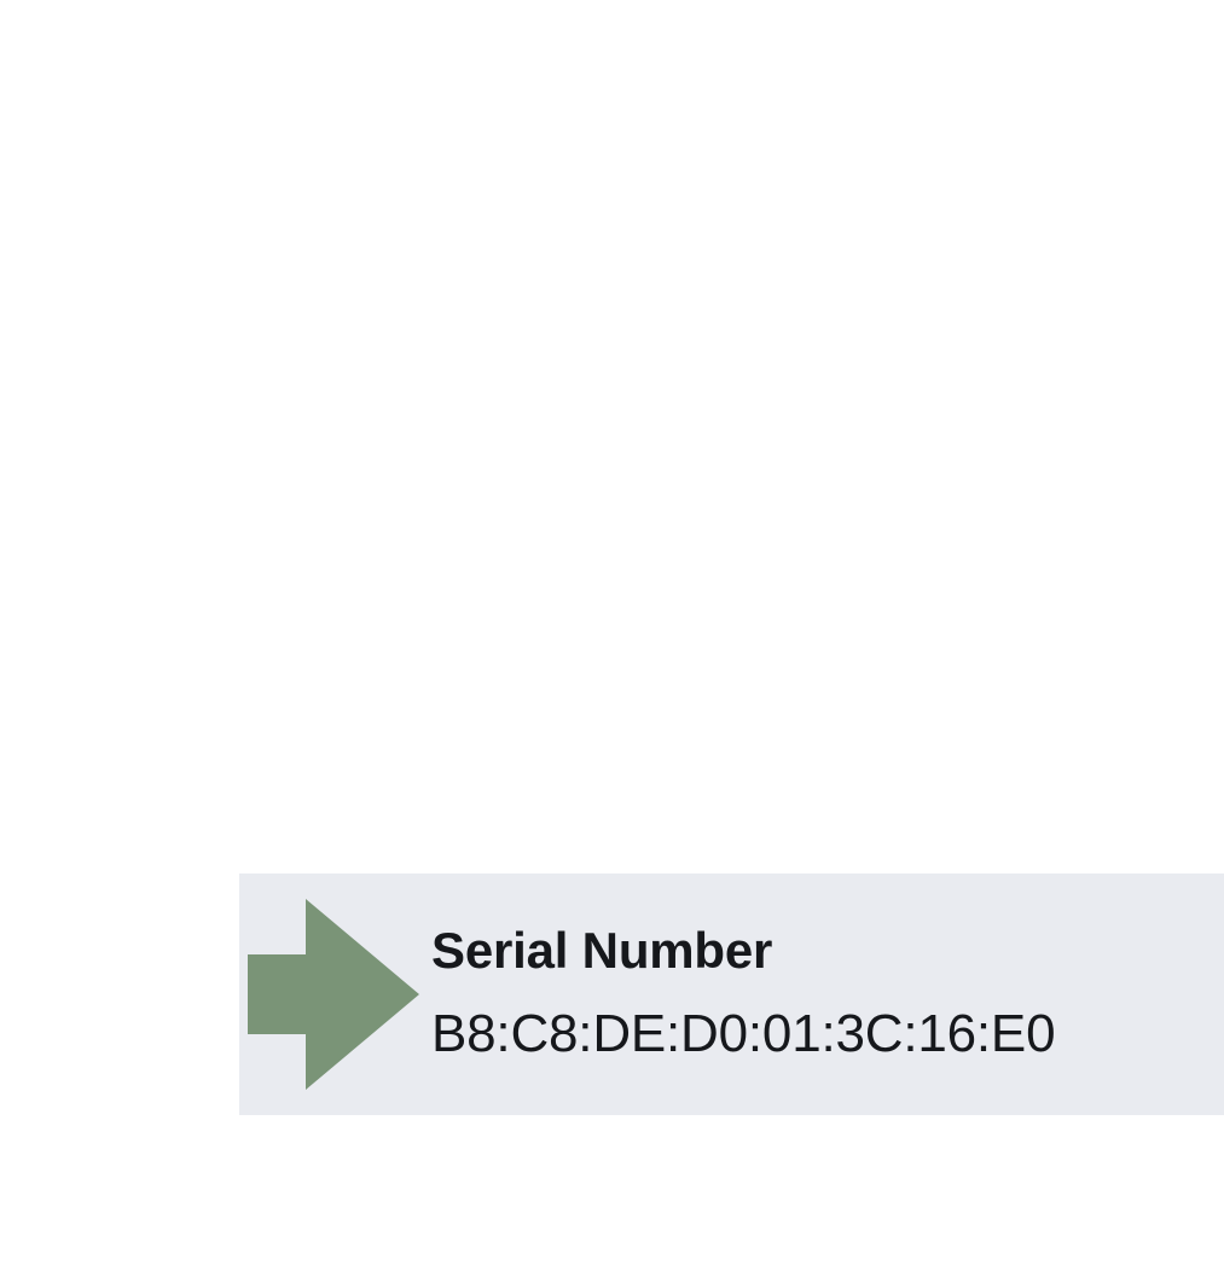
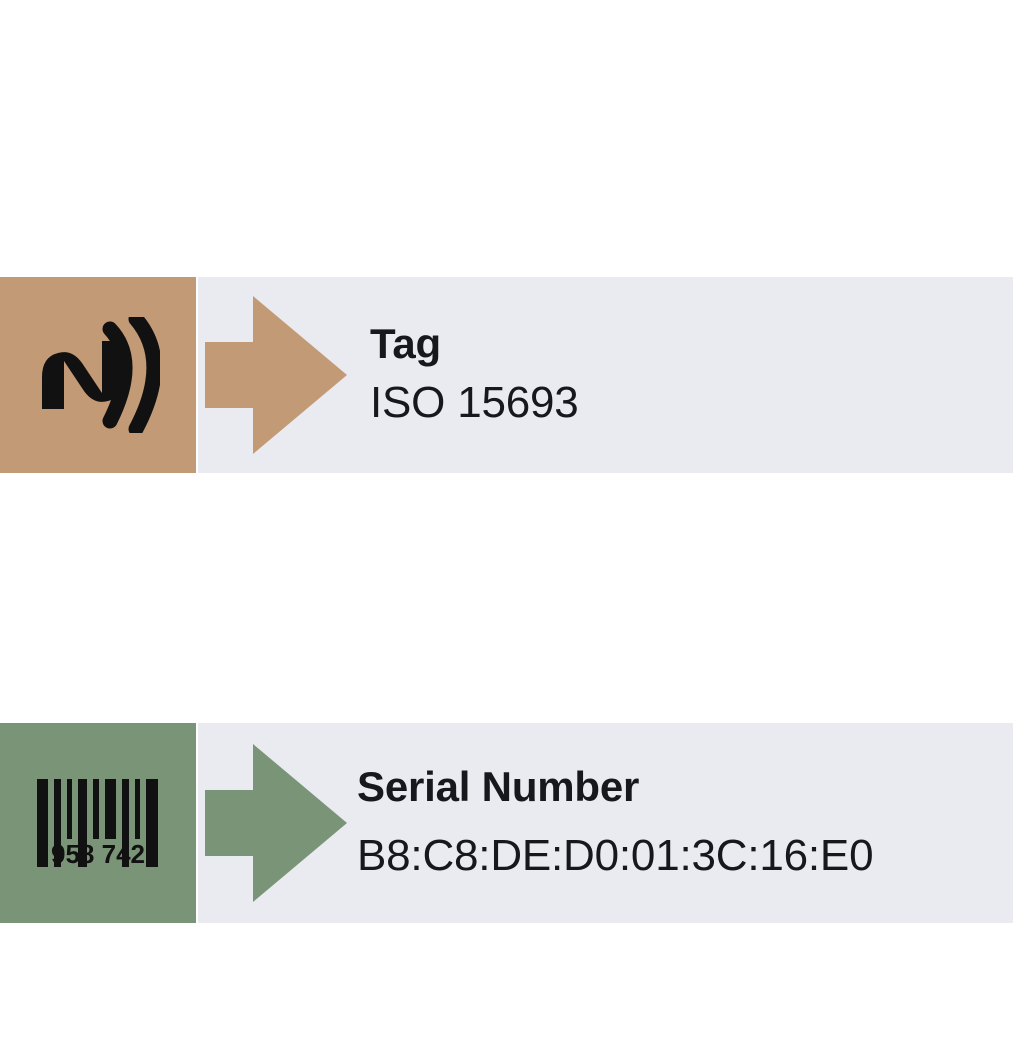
+ Tag
+ ISO 15693
+ 958 742
  Serial Number
  B8:C8:DE:D0:01:3C:16:E0
